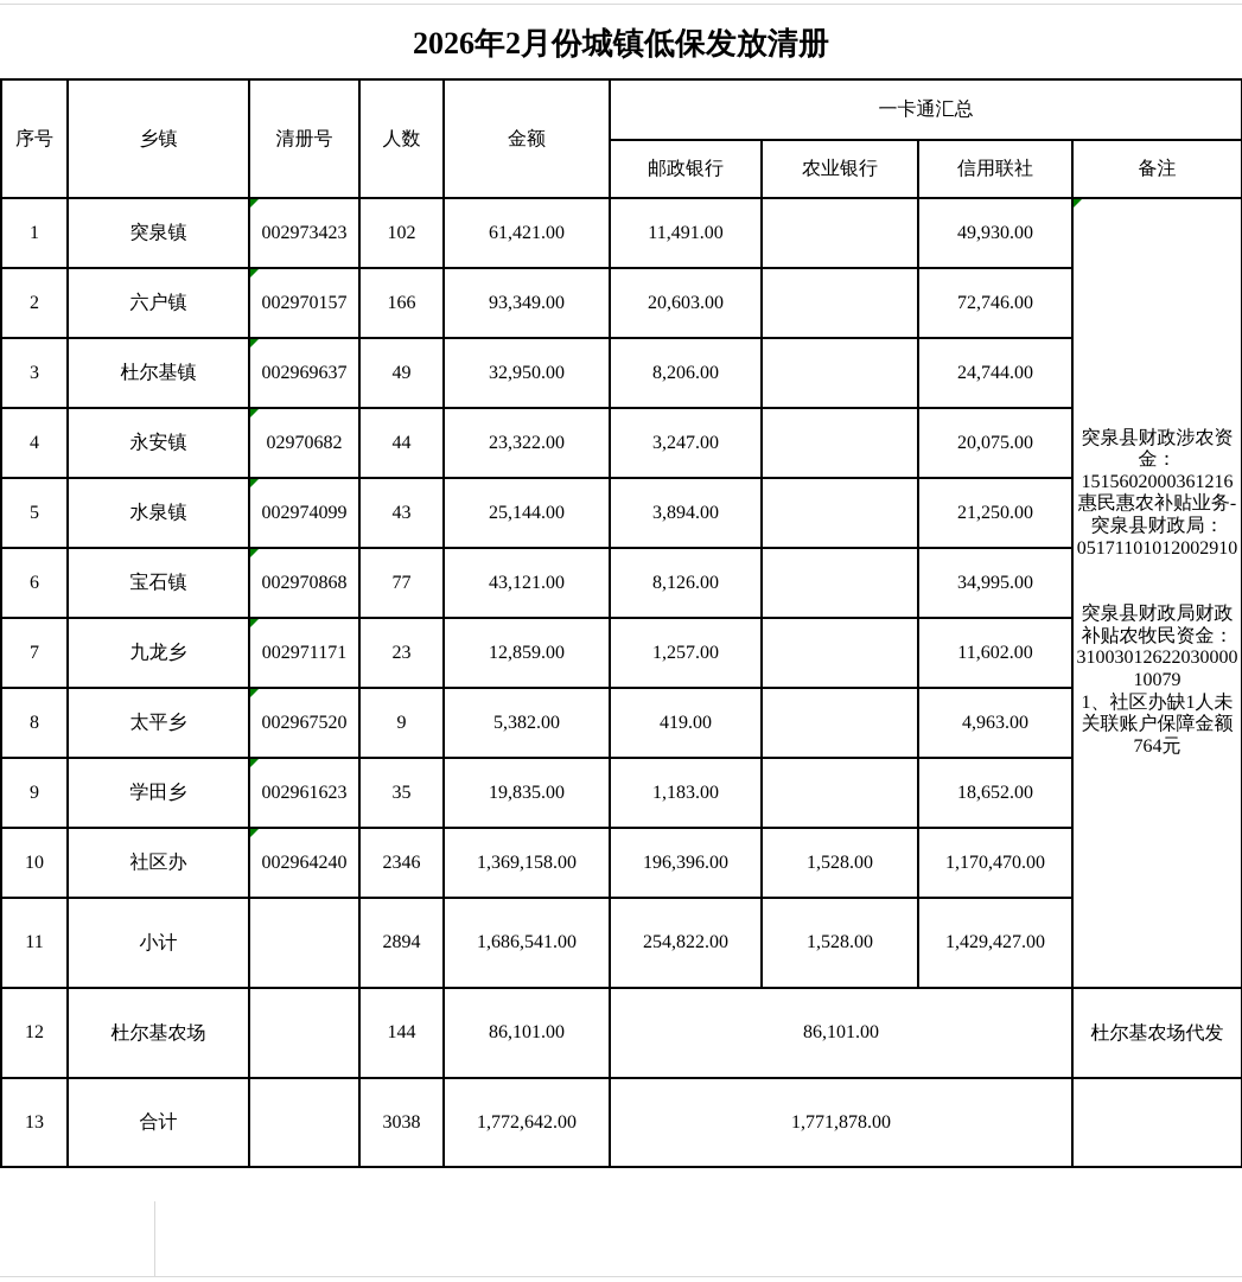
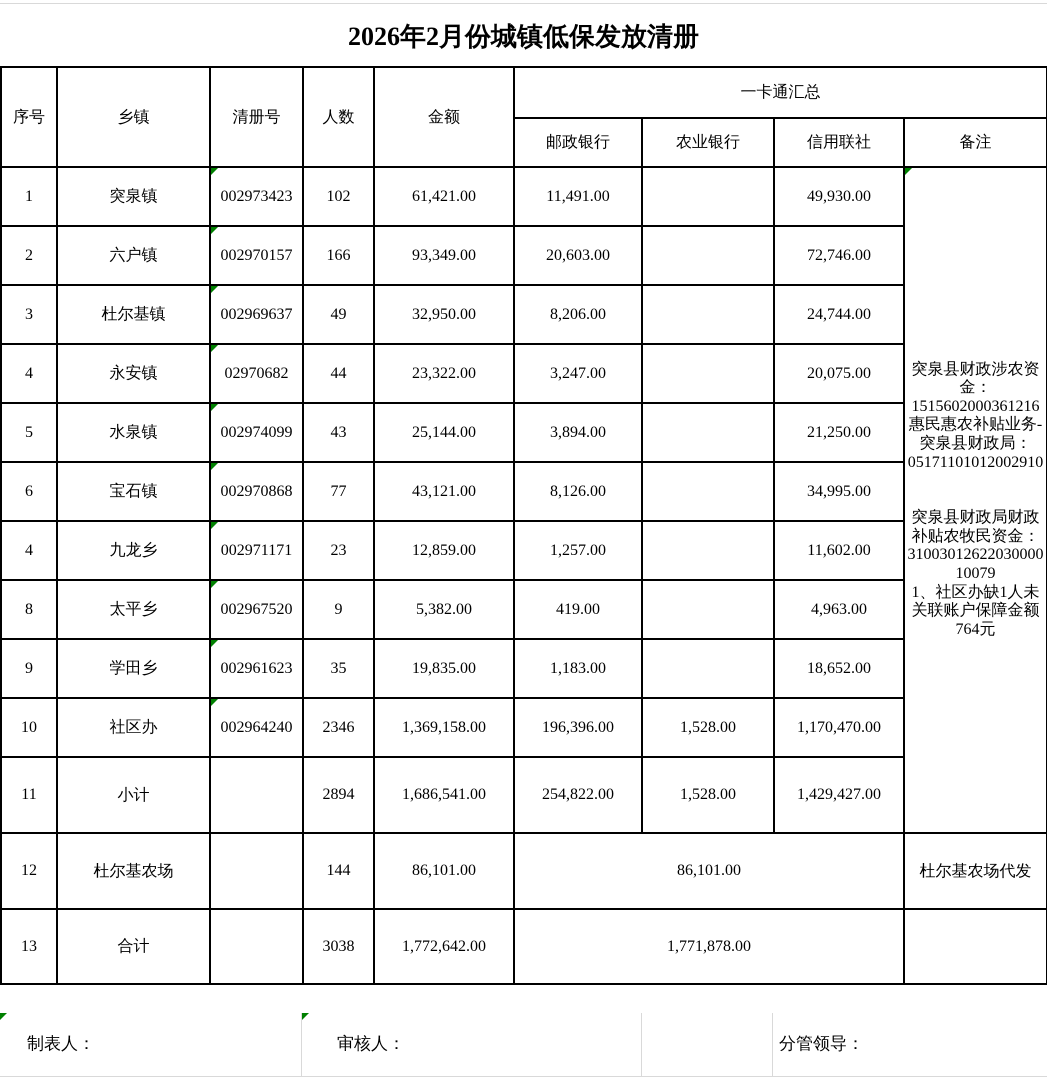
  2026年2月份城镇低保发放清册
  序号	乡镇	清册号	人数	金额	一卡通汇总
  邮政银行	农业银行	信用联社	备注
  1	突泉镇	002973423	102	61,421.00	11,491.00		49,930.00	突泉县财政涉农资 金： 1515602000361216 惠民惠农补贴业务- 突泉县财政局： 05171101012002910 突泉县财政局财政 补贴农牧民资金： 31003012622030000 10079 1、社区办缺1人未 关联账户保障金额 764元
  2	六户镇	002970157	166	93,349.00	20,603.00		72,746.00
  3	杜尔基镇	002969637	49	32,950.00	8,206.00		24,744.00
  4	永安镇	02970682	44	23,322.00	3,247.00		20,075.00
  5	水泉镇	002974099	43	25,144.00	3,894.00		21,250.00
  6	宝石镇	002970868	77	43,121.00	8,126.00		34,995.00
- 7	九龙乡	002971171	23	12,859.00	1,257.00		11,602.00
+ 4	九龙乡	002971171	23	12,859.00	1,257.00		11,602.00
  8	太平乡	002967520	9	5,382.00	419.00		4,963.00
  9	学田乡	002961623	35	19,835.00	1,183.00		18,652.00
  10	社区办	002964240	2346	1,369,158.00	196,396.00	1,528.00	1,170,470.00
  11	小计		2894	1,686,541.00	254,822.00	1,528.00	1,429,427.00
  12	杜尔基农场		144	86,101.00	86,101.00	杜尔基农场代发
  13	合计		3038	1,772,642.00	1,771,878.00
+ 制表人：
+ 审核人：
+ 分管领导：
